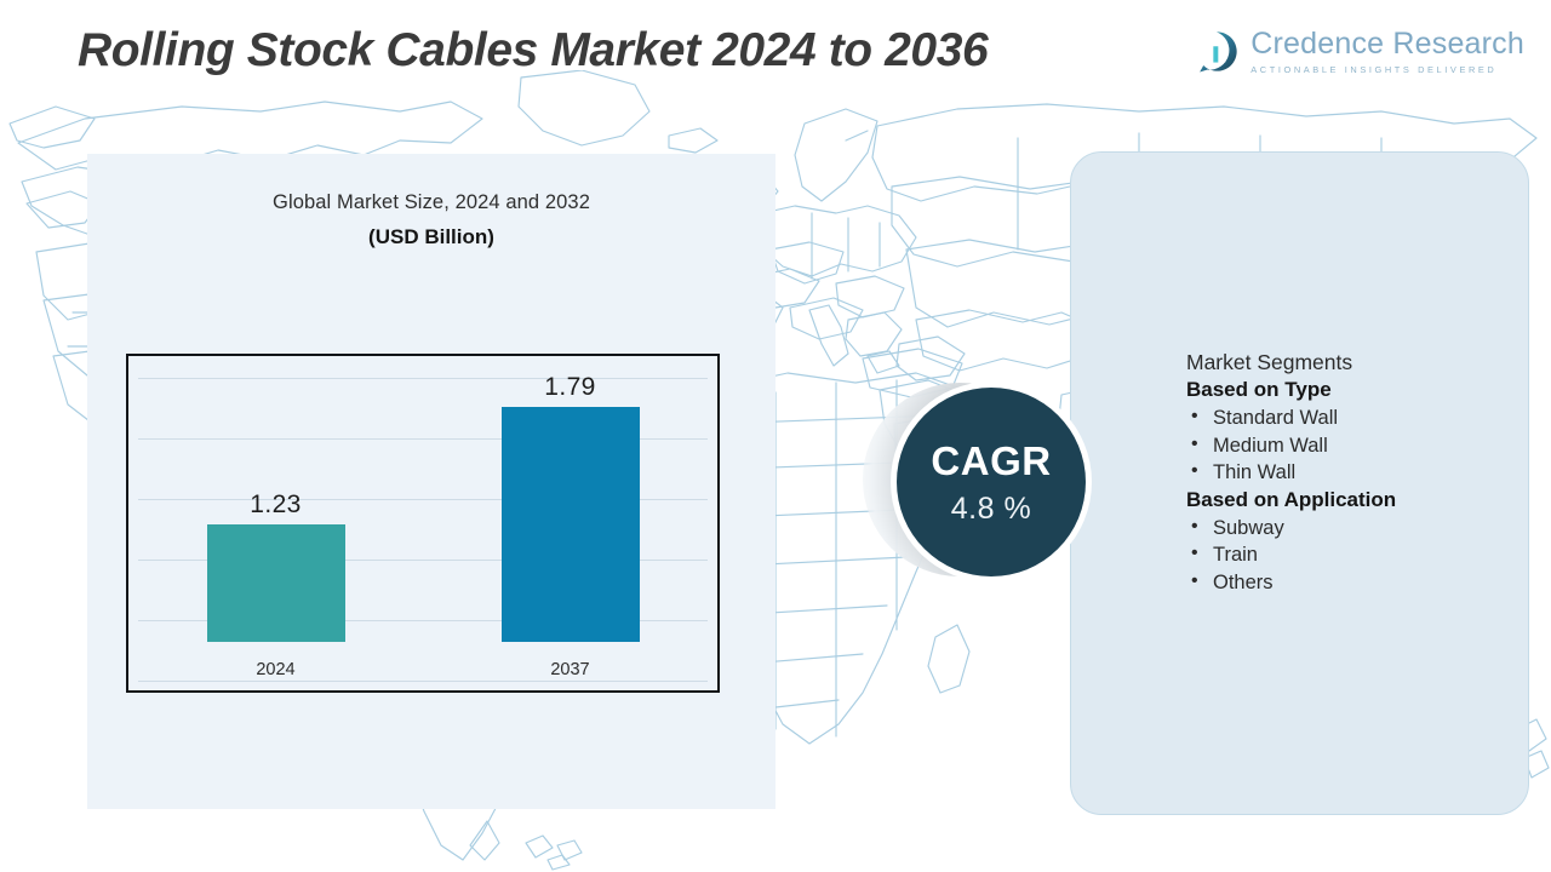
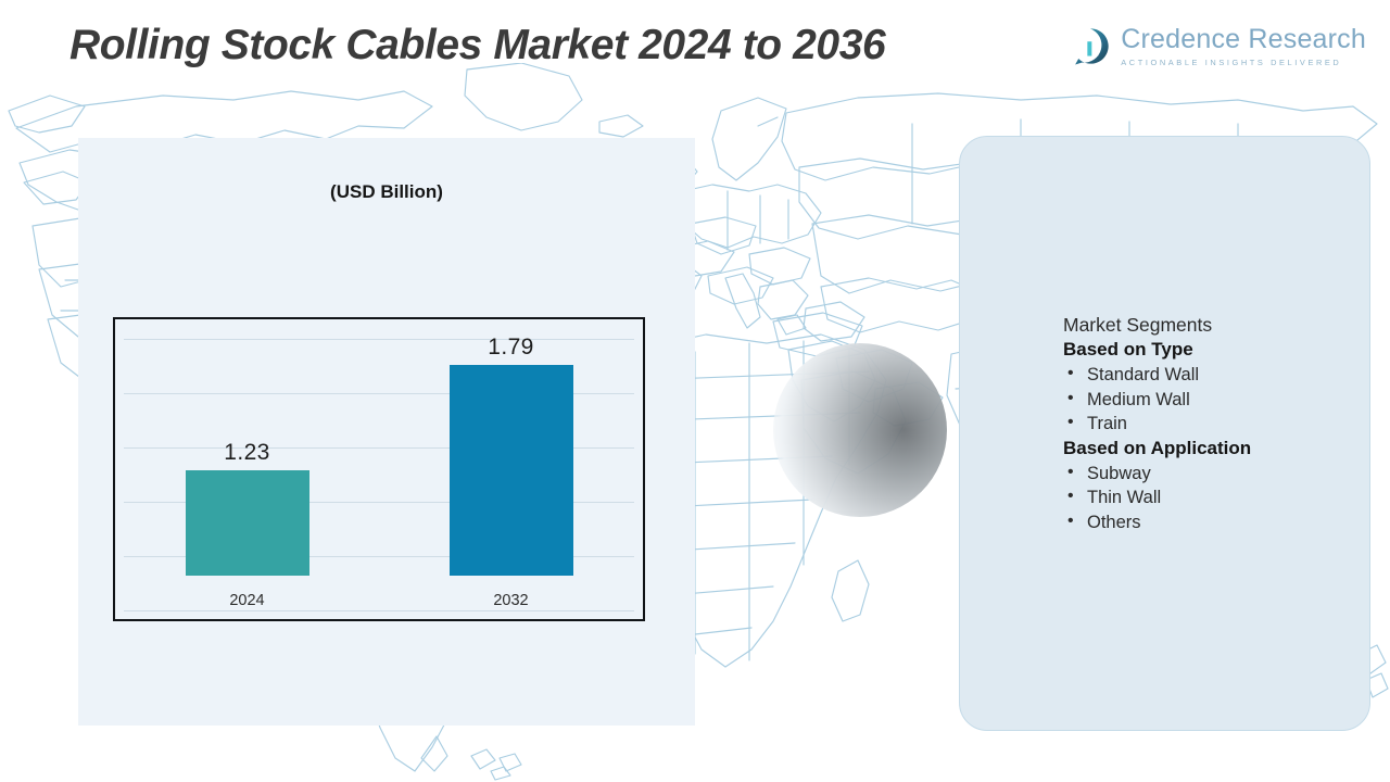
  Rolling Stock Cables Market 2024 to 2036
  Credence Research
  ACTIONABLE INSIGHTS DELIVERED
- Global Market Size, 2024 and 2032
  (USD Billion)
  1.23
  2024
  1.79
- 2037
+ 2032
- CAGR
- 4.8 %
  Market Segments
  Based on Type
  Standard Wall
  Medium Wall
- Thin Wall
+ Train
  Based on Application
  Subway
- Train
+ Thin Wall
  Others
